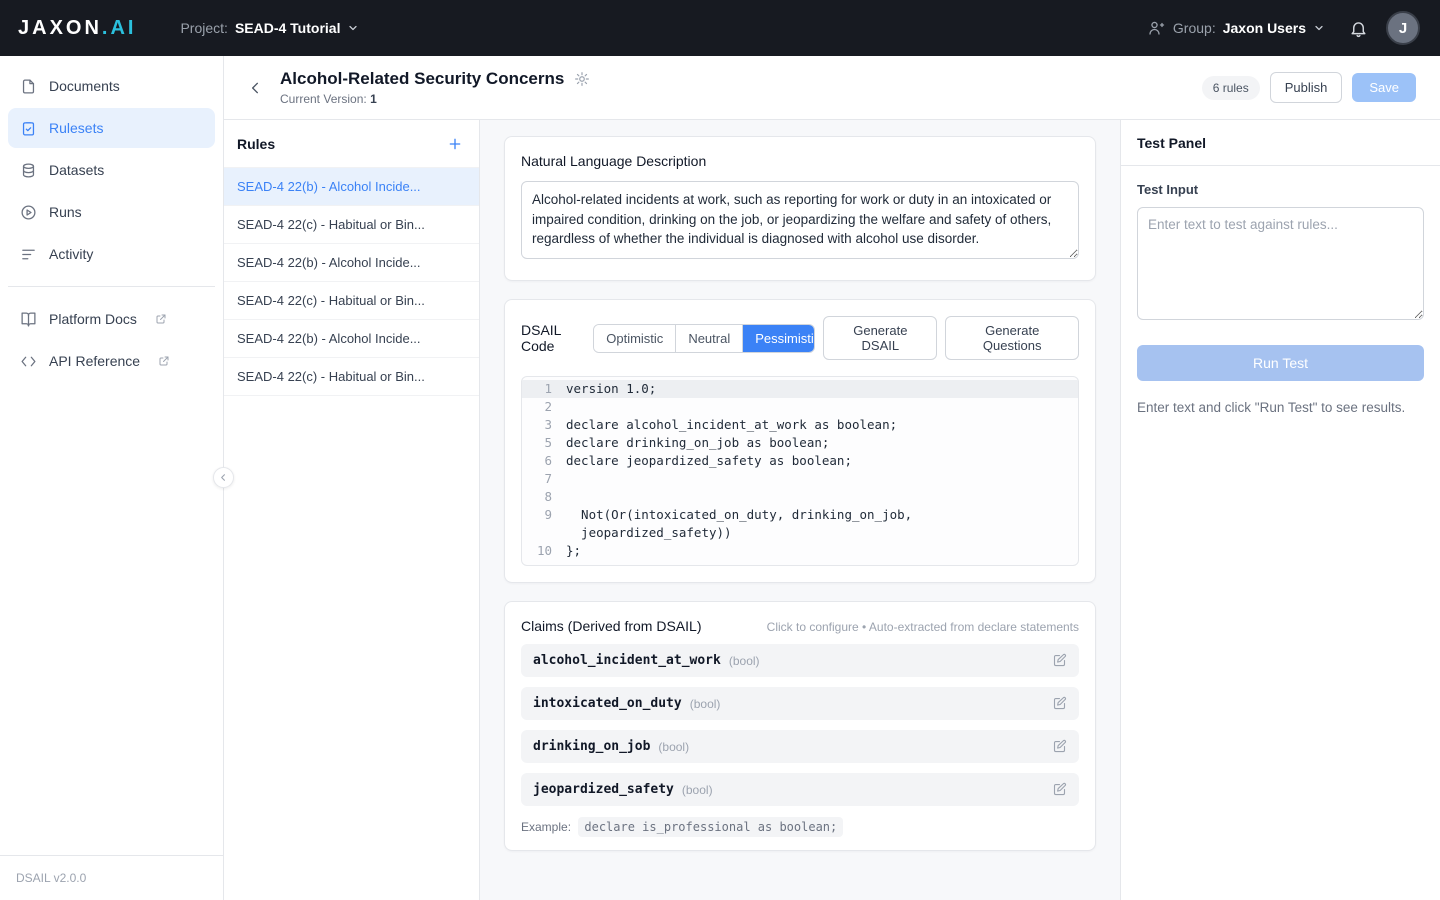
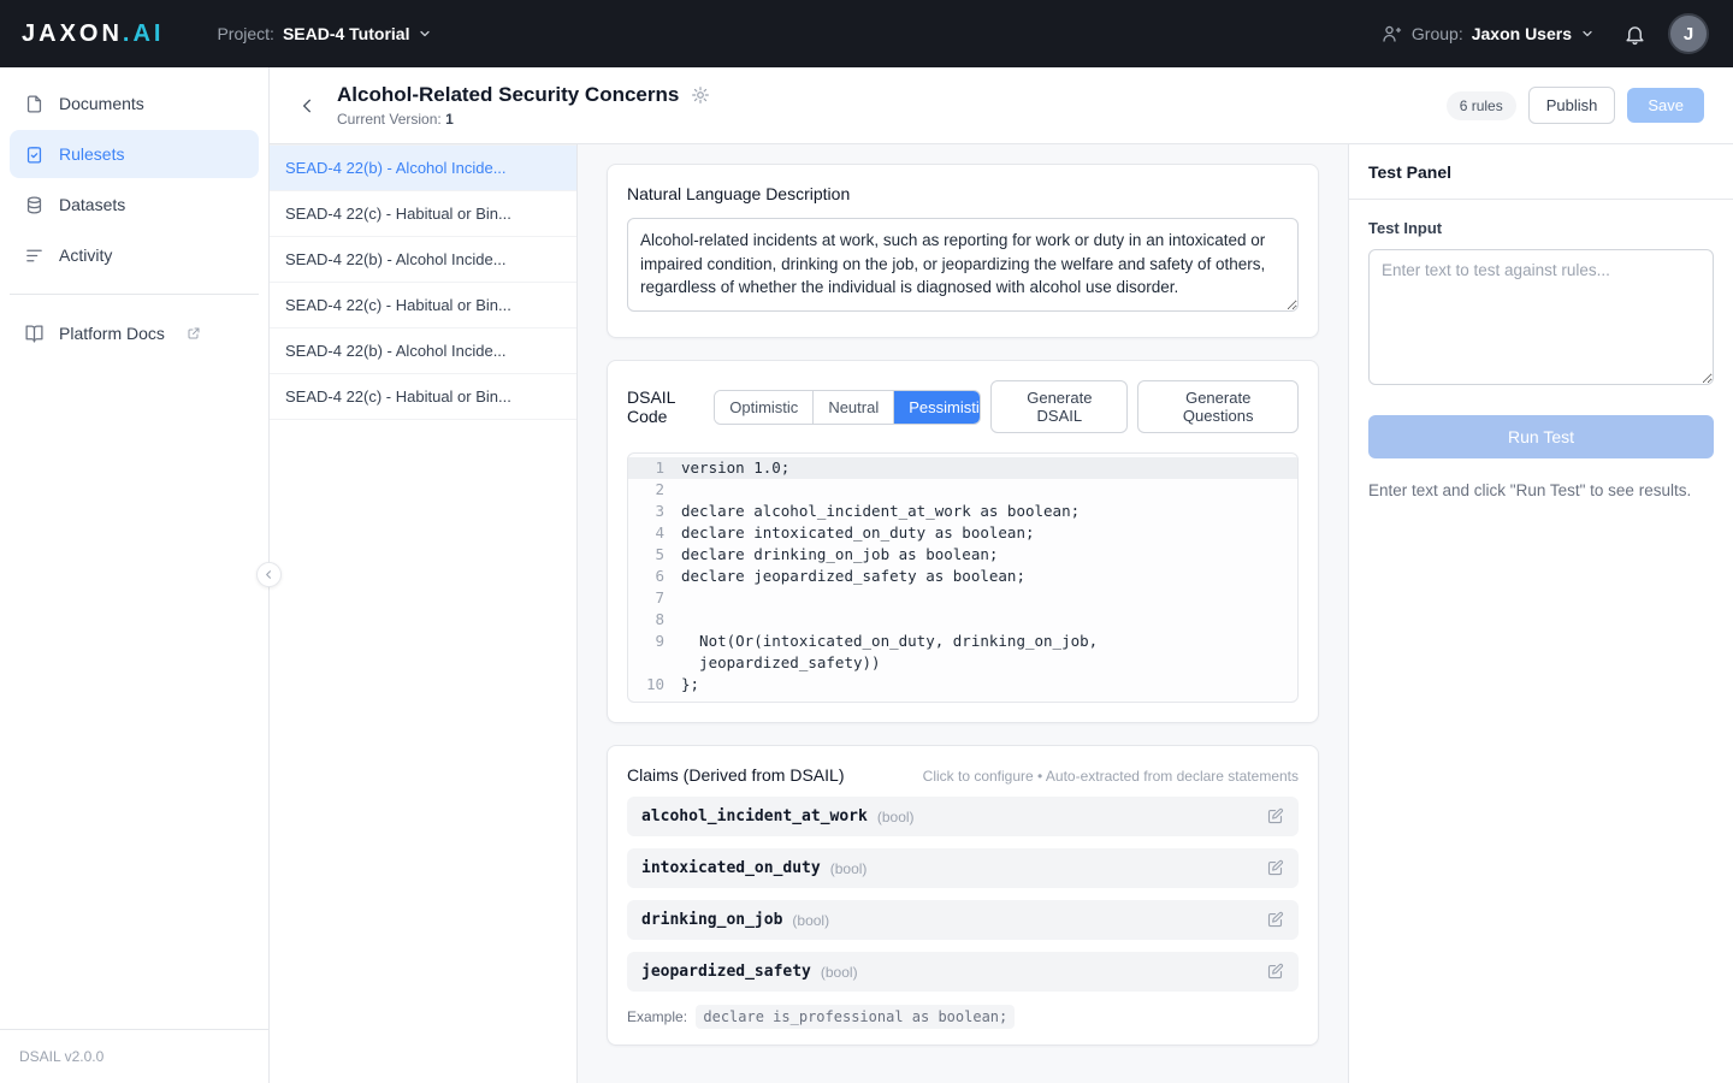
  JAXON
  .
  AI
  Project:
  SEAD-4 Tutorial
  Group:
  Jaxon Users
  J
  Documents
  Rulesets
  Datasets
- Runs
  Activity
  Platform Docs
- API Reference
  DSAIL v2.0.0
  Alcohol-Related Security Concerns
  Current Version: 1
  6 rules
  Publish
  Save
- Rules
  SEAD-4 22(b) - Alcohol Incide...
  SEAD-4 22(c) - Habitual or Bin...
  SEAD-4 22(b) - Alcohol Incide...
  SEAD-4 22(c) - Habitual or Bin...
  SEAD-4 22(b) - Alcohol Incide...
  SEAD-4 22(c) - Habitual or Bin...
  Natural Language Description
  DSAIL Code
  Optimistic
  Neutral
  Pessimisti
  Generate DSAIL
  Generate Questions
  1
  version 1.0;
  2
  3
  declare alcohol_incident_at_work as boolean;
+ 4
+ declare intoxicated_on_duty as boolean;
  5
  declare drinking_on_job as boolean;
  6
  declare jeopardized_safety as boolean;
  7
  8
  9
  Not(Or(intoxicated_on_duty, drinking_on_job,
  jeopardized_safety))
  10
  };
  Claims (Derived from DSAIL)
  Click to configure • Auto-extracted from declare statements
  alcohol_incident_at_work
  (bool)
  intoxicated_on_duty
  (bool)
  drinking_on_job
  (bool)
  jeopardized_safety
  (bool)
  Example: declare is_professional as boolean;
  Test Panel
  Test Input
  Enter text to test against rules... Run Test
  Enter text and click "Run Test" to see results.
